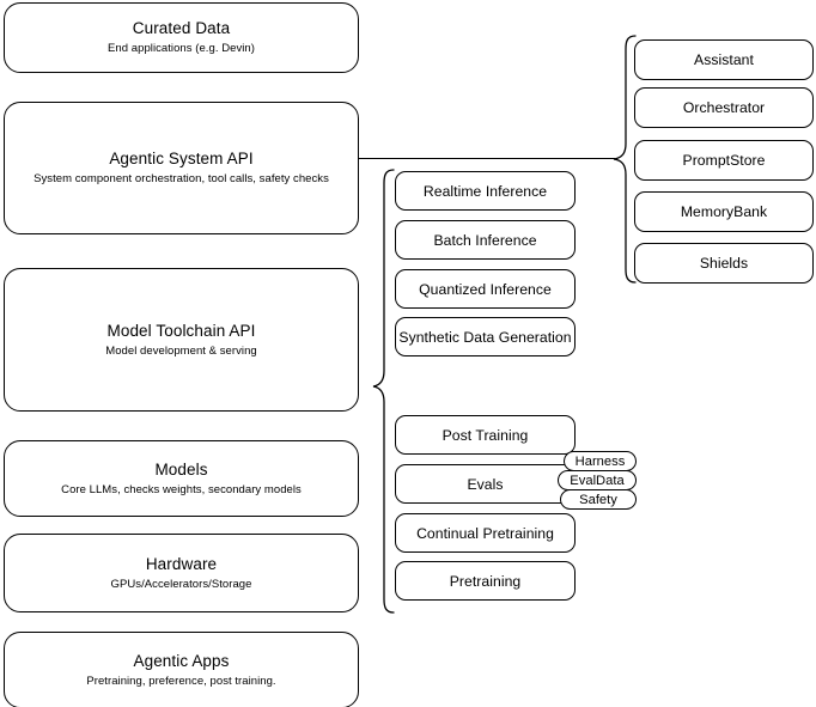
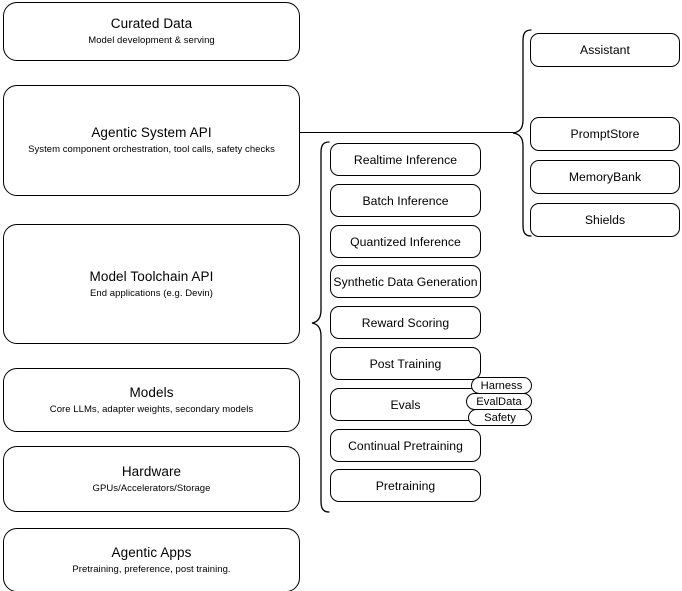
  Curated Data
- End applications (e.g. Devin)
+ Model development & serving
  Agentic System API
  System component orchestration, tool calls, safety checks
  Model Toolchain API
- Model development & serving
+ End applications (e.g. Devin)
  Models
- Core LLMs, checks weights, secondary models
+ Core LLMs, adapter weights, secondary models
  Hardware
  GPUs/Accelerators/Storage
  Agentic Apps
  Pretraining, preference, post training.
  Realtime Inference
  Batch Inference
  Quantized Inference
  Synthetic Data Generation
+ Reward Scoring
  Post Training
  Evals
  Continual Pretraining
  Pretraining
  Harness
  EvalData
  Safety
  Assistant
- Orchestrator
  PromptStore
  MemoryBank
  Shields
